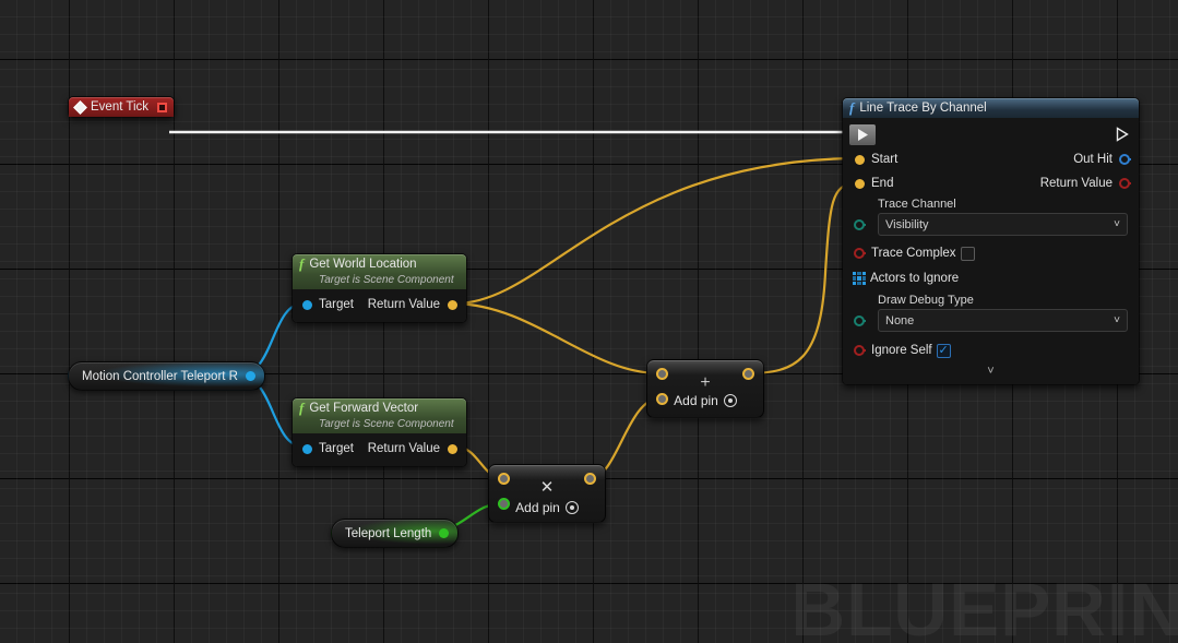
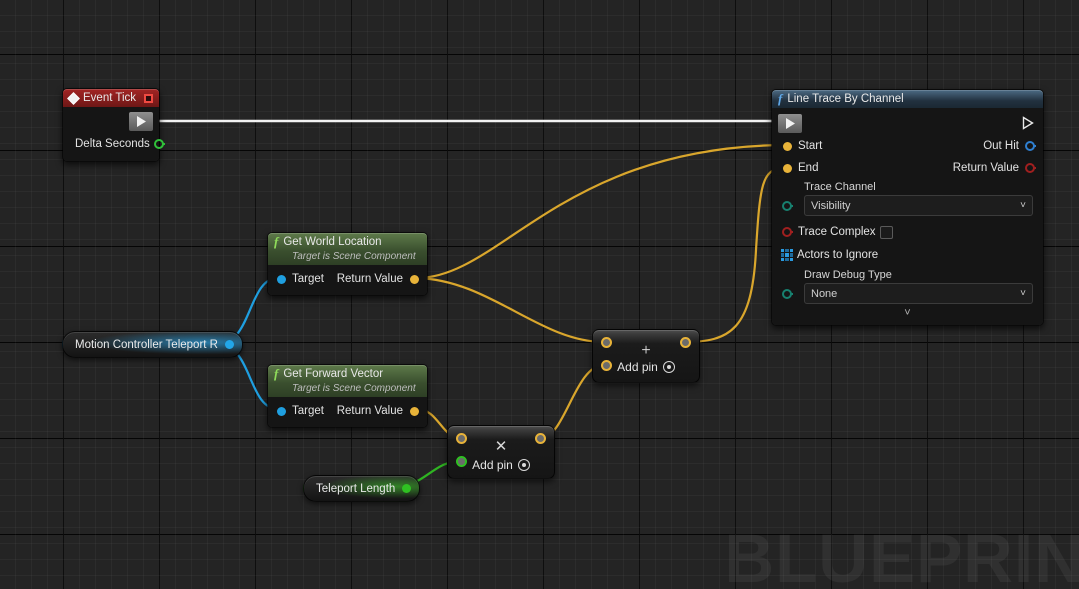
  Event Tick
+ Delta Seconds
  f
  Line Trace By Channel
  Start
  Out Hit
  End
  Return Value
  Trace Channel
  Visibility
  ˅
  Trace Complex
  Actors to Ignore
  Draw Debug Type
  None
  ˅
- Ignore Self
- ✓
  ˅
  f
  Get World Location
  Target is Scene Component
  Target
  Return Value
  f
  Get Forward Vector
  Target is Scene Component
  Target
  Return Value
  Motion Controller Teleport R
  Teleport Length
  ✕
  Add pin
  ＋
  Add pin
  BLUEPRIN
